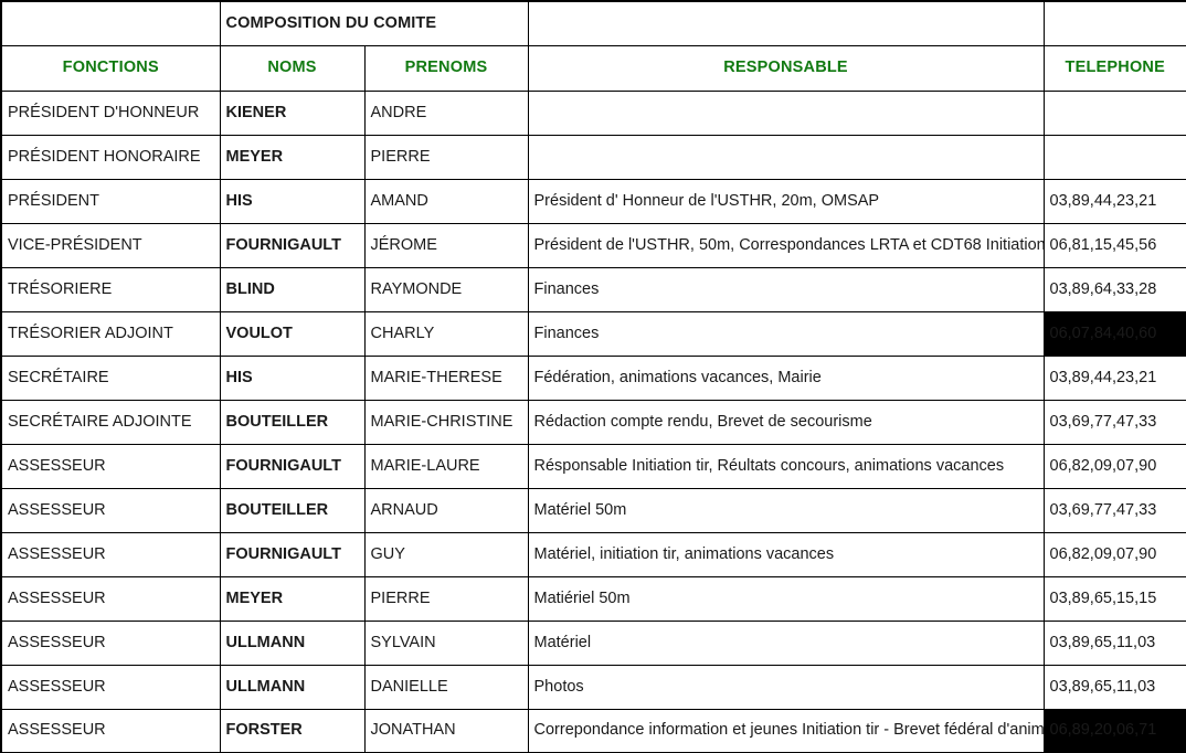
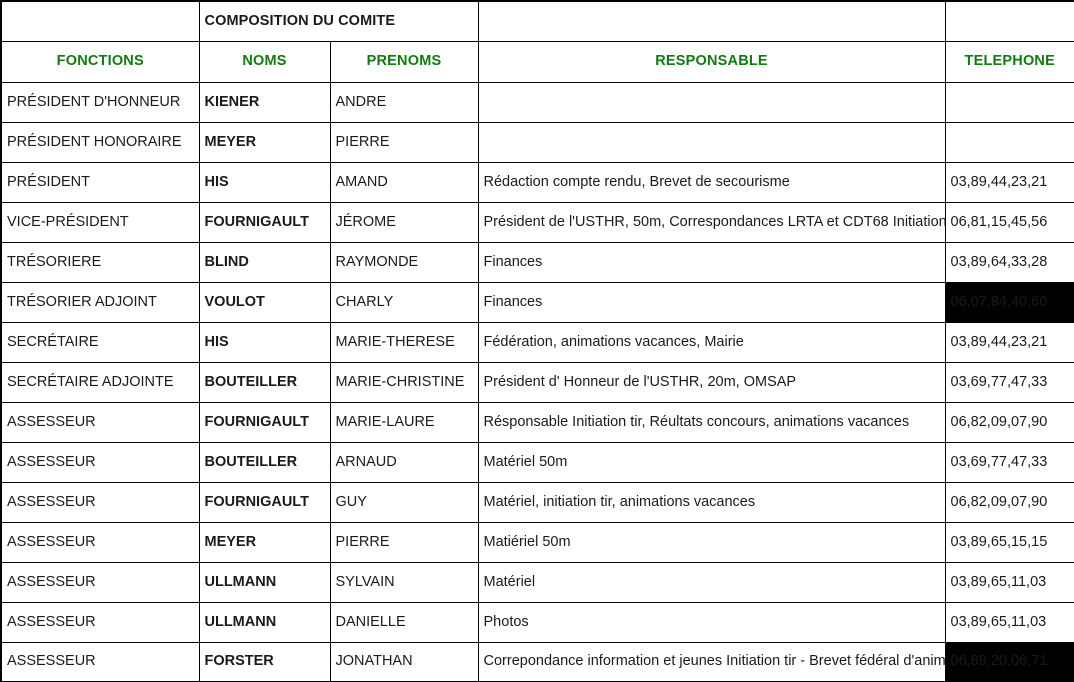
  	COMPOSITION DU COMITE
  FONCTIONS	NOMS	PRENOMS	RESPONSABLE	TELEPHONE
  PRÉSIDENT D'HONNEUR	KIENER	ANDRE
  PRÉSIDENT HONORAIRE	MEYER	PIERRE
- PRÉSIDENT	HIS	AMAND	Président d' Honneur de l'USTHR, 20m, OMSAP	03,89,44,23,21
+ PRÉSIDENT	HIS	AMAND	Rédaction compte rendu, Brevet de secourisme	03,89,44,23,21
  TRÉSORIERE	BLIND	RAYMONDE	Finances	03,89,64,33,28
  TRÉSORIER ADJOINT	VOULOT	CHARLY	Finances	06,07,84,40,60
  SECRÉTAIRE	HIS	MARIE-THERESE	Fédération, animations vacances, Mairie	03,89,44,23,21
- SECRÉTAIRE ADJOINTE	BOUTEILLER	MARIE-CHRISTINE	Rédaction compte rendu, Brevet de secourisme	03,69,77,47,33
+ SECRÉTAIRE ADJOINTE	BOUTEILLER	MARIE-CHRISTINE	Président d' Honneur de l'USTHR, 20m, OMSAP	03,69,77,47,33
  ASSESSEUR	FOURNIGAULT	MARIE-LAURE	Résponsable Initiation tir, Réultats concours, animations vacances	06,82,09,07,90
  ASSESSEUR	BOUTEILLER	ARNAUD	Matériel 50m	03,69,77,47,33
  ASSESSEUR	FOURNIGAULT	GUY	Matériel, initiation tir, animations vacances	06,82,09,07,90
  ASSESSEUR	MEYER	PIERRE	Matiériel 50m	03,89,65,15,15
  ASSESSEUR	ULLMANN	SYLVAIN	Matériel	03,89,65,11,03
  ASSESSEUR	ULLMANN	DANIELLE	Photos	03,89,65,11,03
  ASSESSEUR	FORSTER	JONATHAN	Correpondance information et jeunes Initiation tir - Brevet fédéral d'anim	06,89,20,06,71
